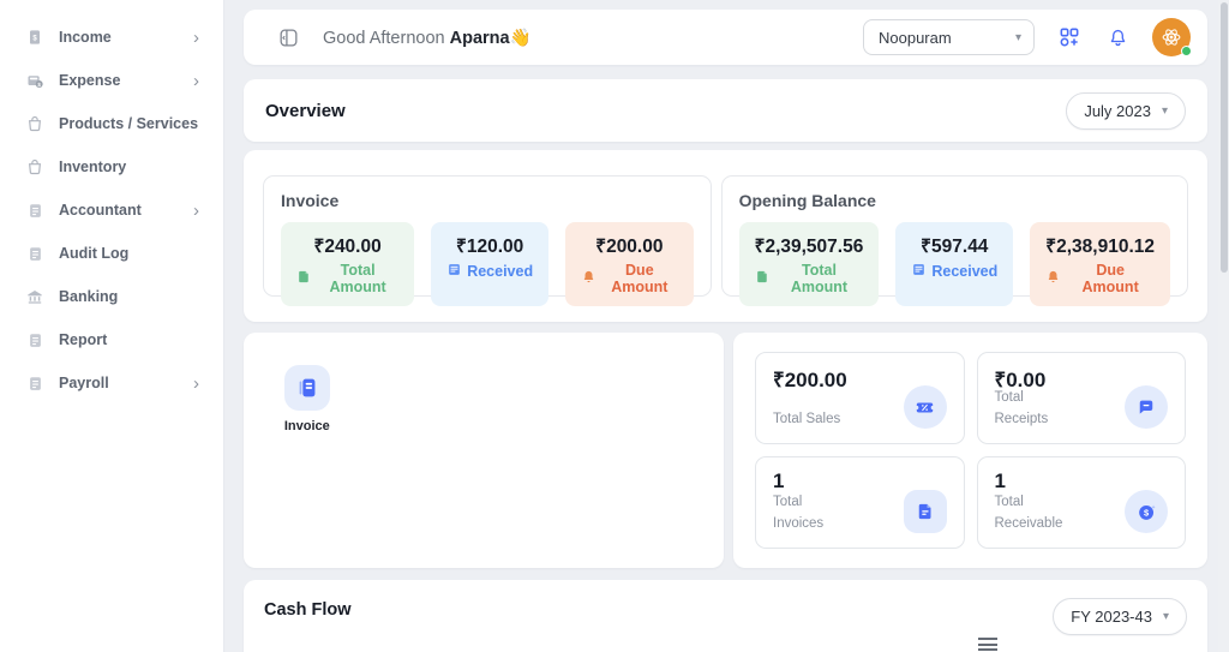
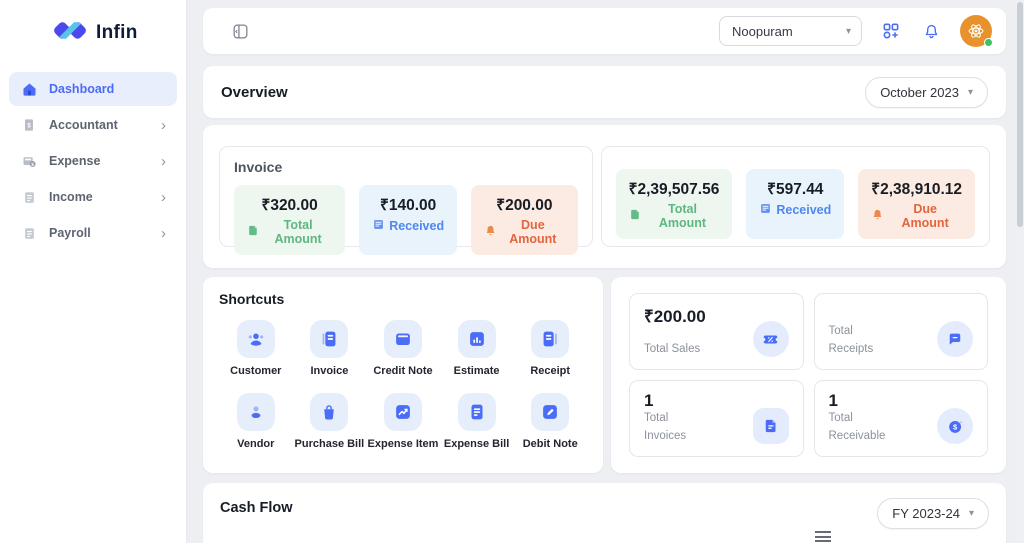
+ Infin
+ Dashboard
- Income
+ Accountant
  ›
  Expense
  ›
- Products / Services
- Inventory
- Accountant
+ Income
  ›
- Audit Log
- Banking
- Report
  Payroll
  ›
- Good Afternoon Aparna👋
  Noopuram
  ▾
  Overview
- July 2023
+ October 2023
  ▾
  Invoice
- ₹240.00
+ ₹320.00
  Total Amount
- ₹120.00
+ ₹140.00
  Received
  ₹200.00
  Due Amount
- Opening Balance
  ₹2,39,507.56
  Total Amount
  ₹597.44
  Received
  ₹2,38,910.12
  Due Amount
+ Shortcuts
+ Customer
  Invoice
+ Credit Note
+ Estimate
+ Receipt
+ Vendor
+ Purchase Bill
+ Expense Item
+ Expense Bill
+ Debit Note
  ₹200.00
  Total Sales
- ₹0.00
  Total Receipts
  1
  Total Invoices
  1
  Total Receivable
  $
  Cash Flow
- FY 2023-43
+ FY 2023-24
  ▾
